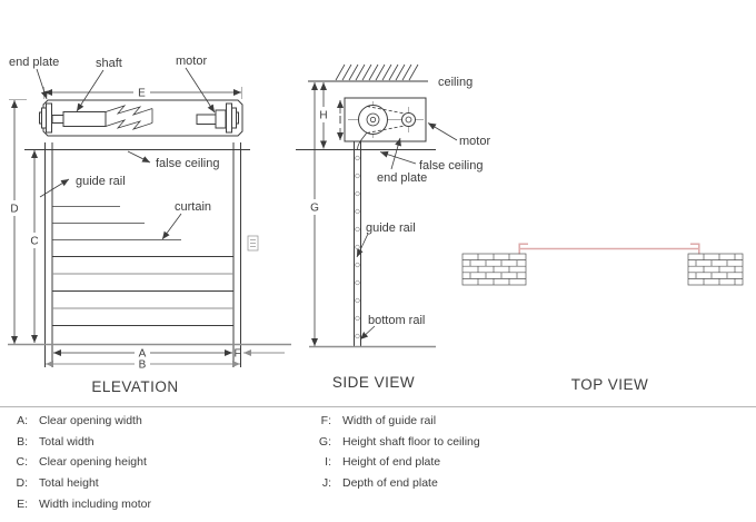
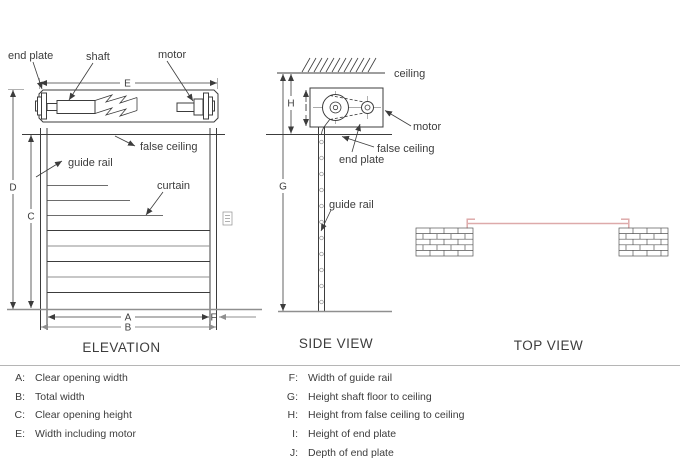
  E
  D
  C
  A
  F
  B
  end plate
  shaft
  motor
  false ceiling
  guide rail
  curtain
  ELEVATION
  ceiling
  G
  H
  I
  motor
  false ceiling
  end plate
  guide rail
- bottom rail
  SIDE VIEW
  TOP VIEW
  A:
  Clear opening width
  B:
  Total width
  C:
  Clear opening height
- D:
- Total height
  E:
  Width including motor
  F:
  Width of guide rail
  G:
  Height shaft floor to ceiling
+ H:
+ Height from false ceiling to ceiling
  I:
  Height of end plate
  J:
  Depth of end plate
